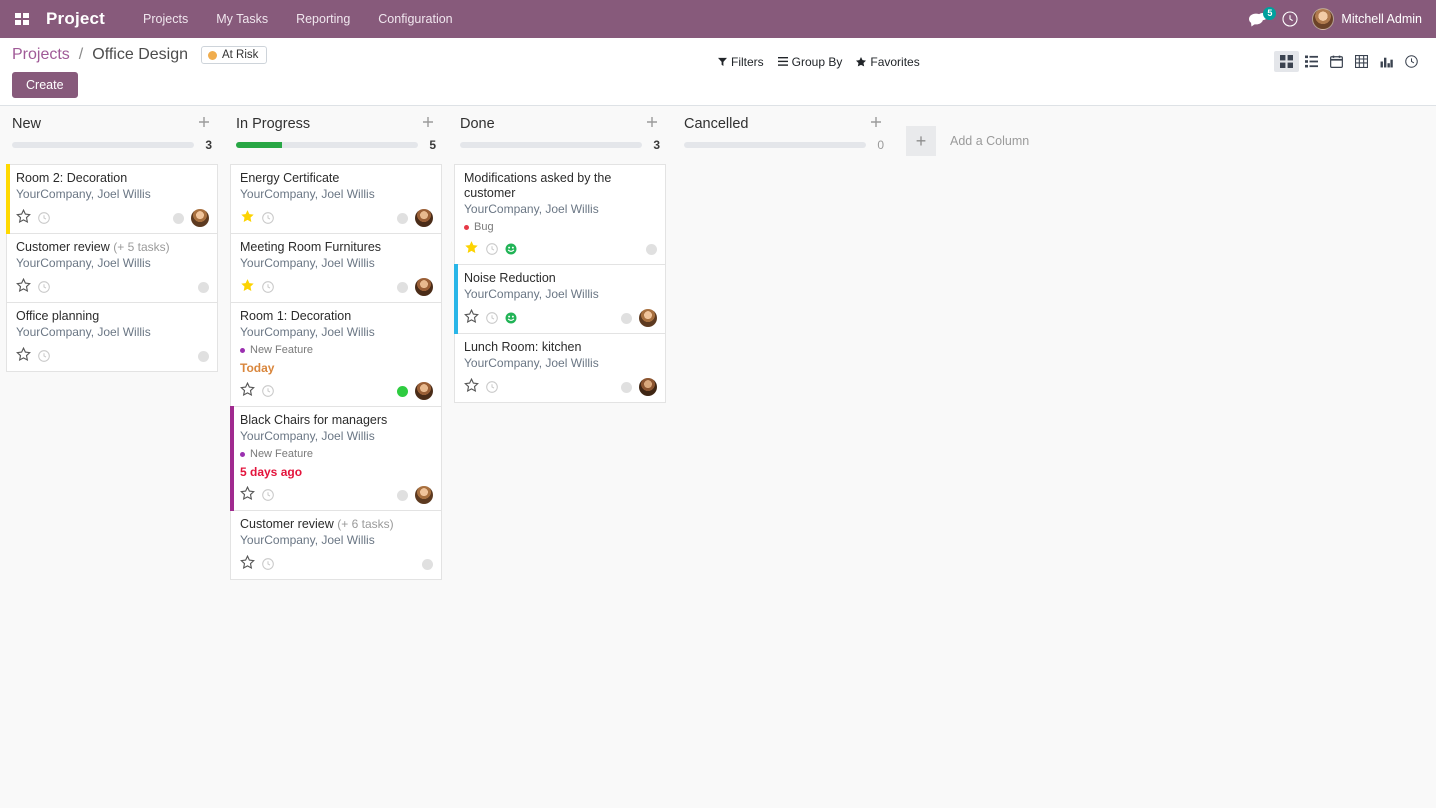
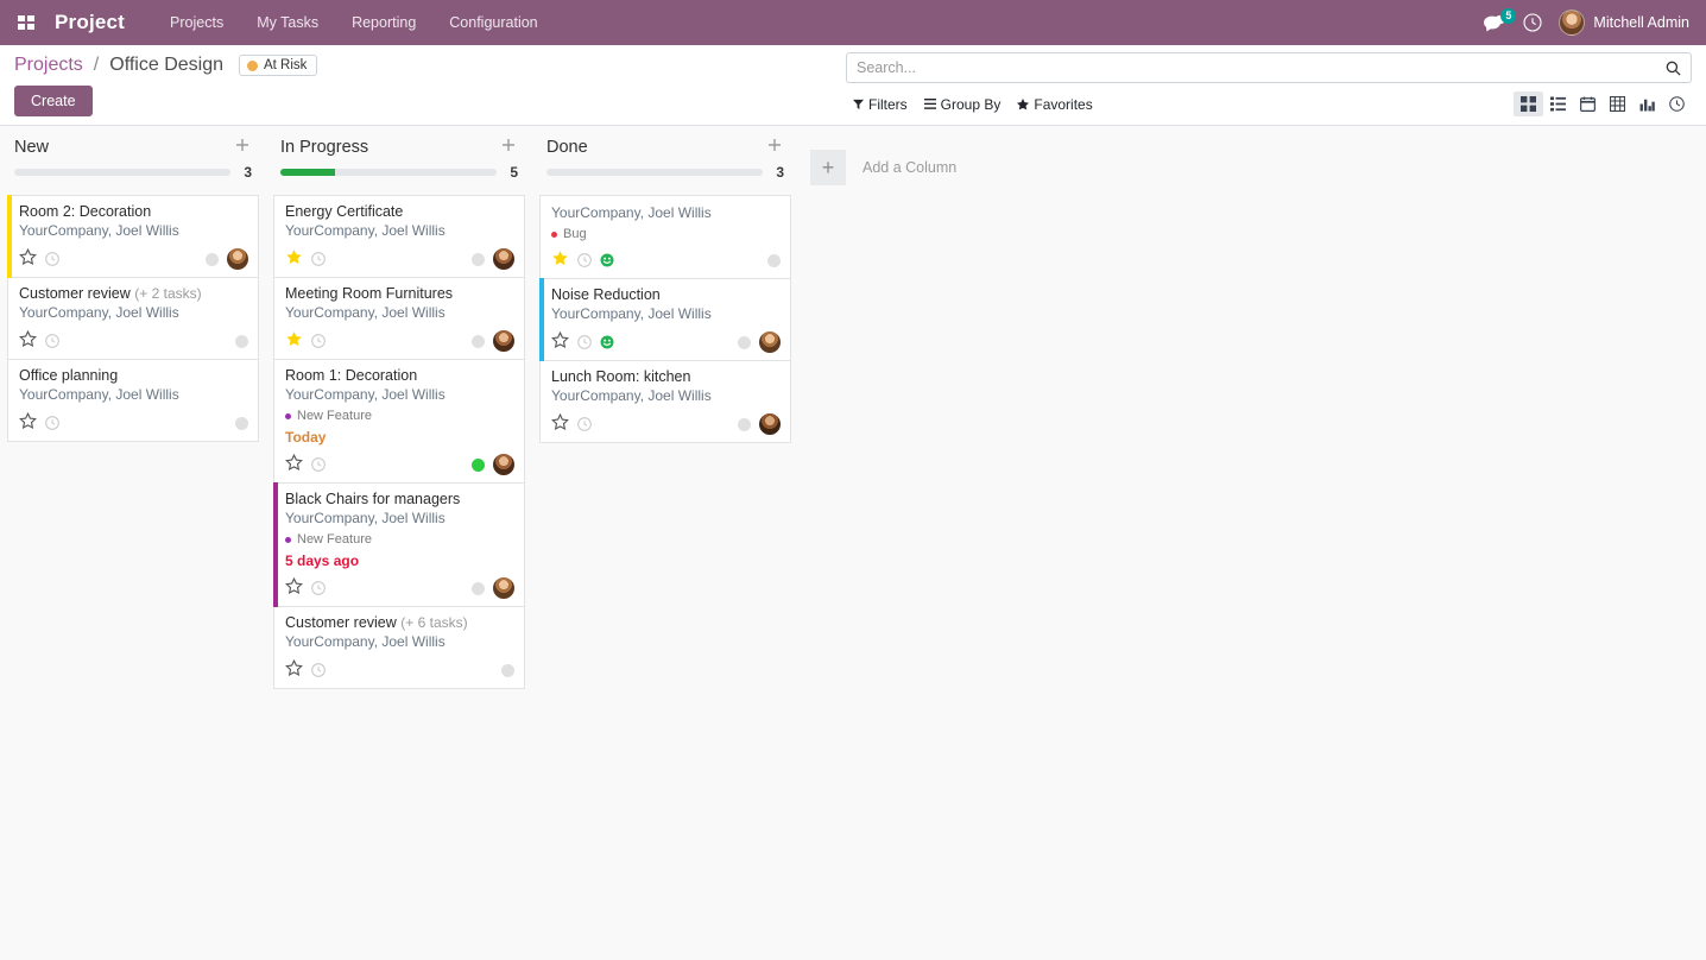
  Project
  Projects
  My Tasks
  Reporting
  Configuration
  5
  Mitchell Admin
  Projects
  /
  Office Design
  At Risk
  Create
+ Search...
  Filters
  Group By
  Favorites
  New
  3
  Room 2: Decoration
  YourCompany, Joel Willis
- Customer review (+ 5 tasks)
+ Customer review (+ 2 tasks)
  YourCompany, Joel Willis
  Office planning
  YourCompany, Joel Willis
  In Progress
  5
  Energy Certificate
  YourCompany, Joel Willis
  Meeting Room Furnitures
  YourCompany, Joel Willis
  Room 1: Decoration
  YourCompany, Joel Willis
  New Feature
  Today
  Black Chairs for managers
  YourCompany, Joel Willis
  New Feature
  5 days ago
  Customer review (+ 6 tasks)
  YourCompany, Joel Willis
  Done
  3
- Modifications asked by the customer
  YourCompany, Joel Willis
  Bug
  Noise Reduction
  YourCompany, Joel Willis
  Lunch Room: kitchen
  YourCompany, Joel Willis
- Cancelled
- 0
  +
  Add a Column
